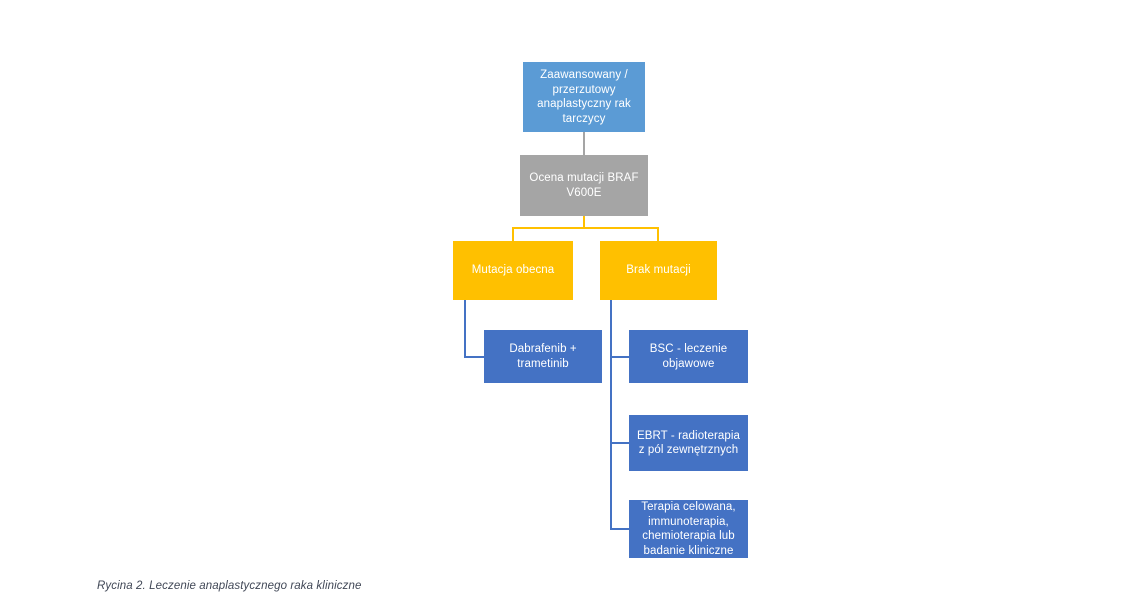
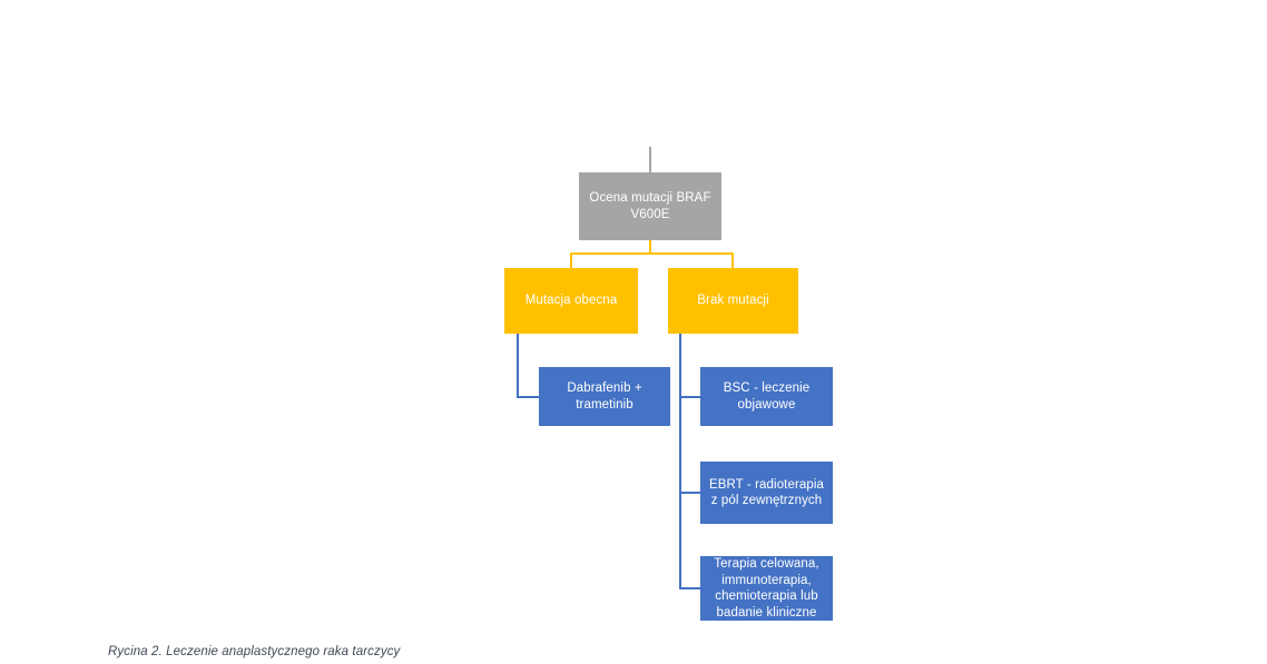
- Zaawansowany / przerzutowy anaplastyczny rak tarczycy
  Ocena mutacji BRAF V600E
  Mutacja obecna
  Brak mutacji
  Dabrafenib + trametinib
  BSC - leczenie objawowe
  EBRT - radioterapia z pól zewnętrznych
  Terapia celowana, immunoterapia, chemioterapia lub badanie kliniczne
- Rycina 2. Leczenie anaplastycznego raka kliniczne
+ Rycina 2. Leczenie anaplastycznego raka tarczycy
